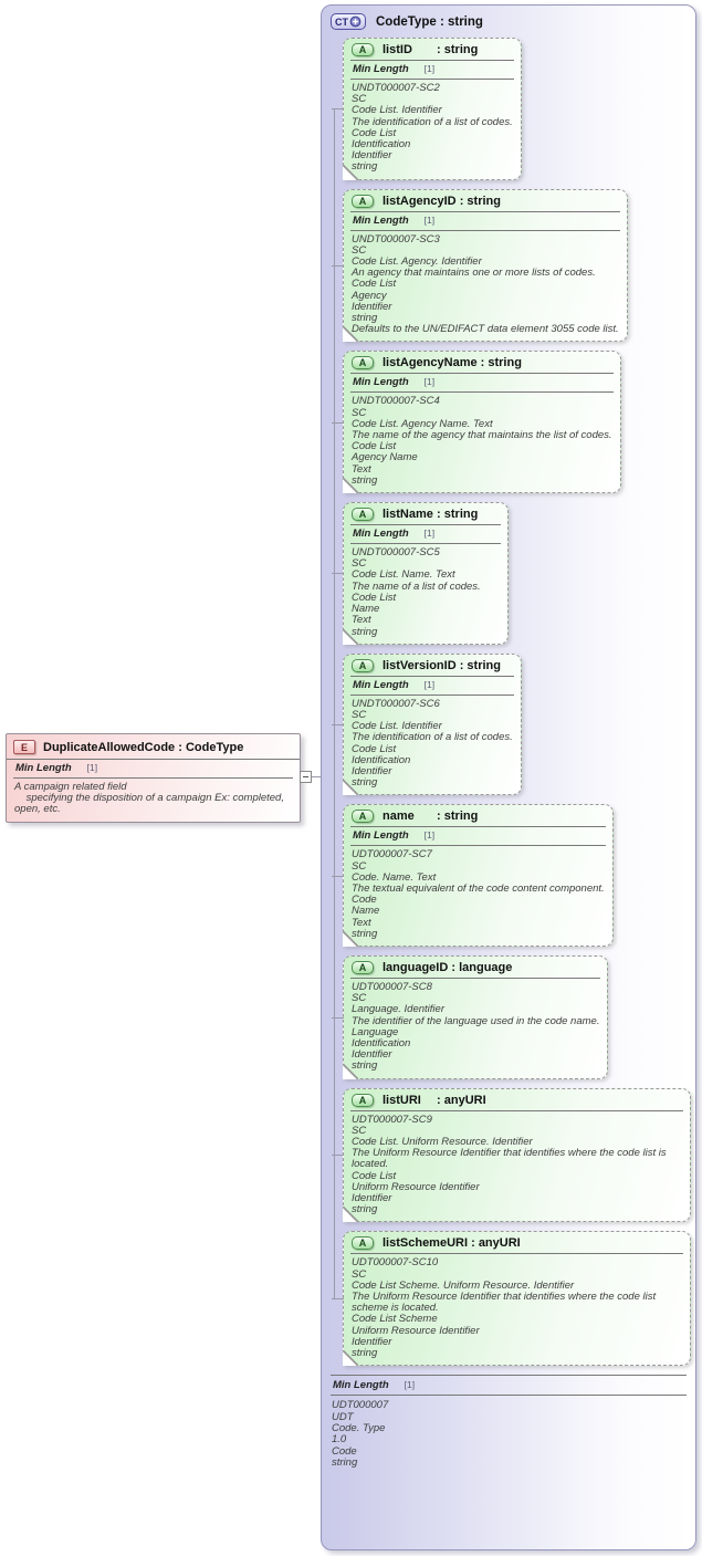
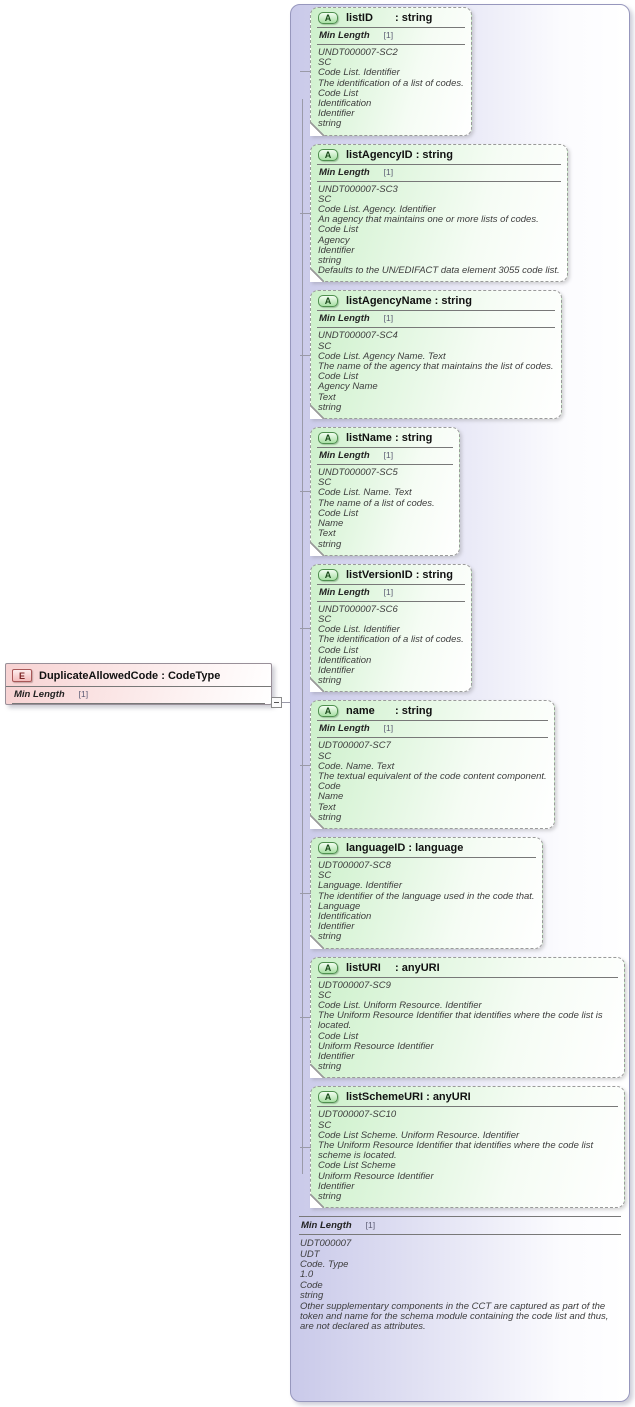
  E
  DuplicateAllowedCode CodeType
  Min Length
  [1]
- A campaign related field
- specifying the disposition of a campaign Ex: completed, open, etc.
- CT
- CodeType string
  A
  listID string
  Min Length
  [1]
  UNDT000007-SC2
  SC
  Code List. Identifier
  The identification of a list of codes.
  Code List
  Identification
  Identifier
  tring
  A
  listAgencyID string
  Min Length
  [1]
  UNDT000007-SC3
  SC
  Code List. Agency. Identifier
  An agency that maintains one or more lists of codes.
  Code List
  Agency
  Identifier
  string
  efaults to the UN/EDIFACT data element 3055 code list.
  A
  listAgencyName string
  Min Length
  [1]
  UNDT000007-SC4
  SC
  Code List. Agency Name. Text
  The name of the agency that maintains the list of codes.
  Code List
  Agency Name
  Text
  tring
  A
  listName string
  Min Length
  [1]
  UNDT000007-SC5
  SC
  Code List. Name. Text
  The name of a list of codes.
  Code List
  Name
  Text
  tring
  A
  listVersionID string
  Min Length
  [1]
  UNDT000007-SC6
  SC
  Code List. Identifier
  The identification of a list of codes.
  Code List
  Identification
  Identifier
  tring
  A
  name string
  Min Length
  [1]
  UDT000007-SC7
  SC
  Code. Name. Text
  The textual equivalent of the code content component.
  Code
  Name
  Text
  tring
  A
  languageID language
  UDT000007-SC8
  SC
  Language. Identifier
- The identifier of the language used in the code name.
+ The identifier of the language used in the code that.
  Language
  Identification
  Identifier
  tring
  A
  listURI anyURI
  UDT000007-SC9
  SC
  Code List. Uniform Resource. Identifier
  The Uniform Resource Identifier that identifies where the code list is located.
  Code List
  Uniform Resource Identifier
  Identifier
  tring
  A
  listSchemeURI anyURI
  UDT000007-SC10
  SC
  Code List Scheme. Uniform Resource. Identifier
  The Uniform Resource Identifier that identifies where the code list scheme is located.
  Code List Scheme
  Uniform Resource Identifier
  Identifier
  tring
  Min Length
  [1]
  UDT000007
  UDT
  Code. Type
  1.0
  Code
  string
+ Other supplementary components in the CCT are captured as part of the token and name for the schema module containing the code list and thus, are not declared as attributes.
